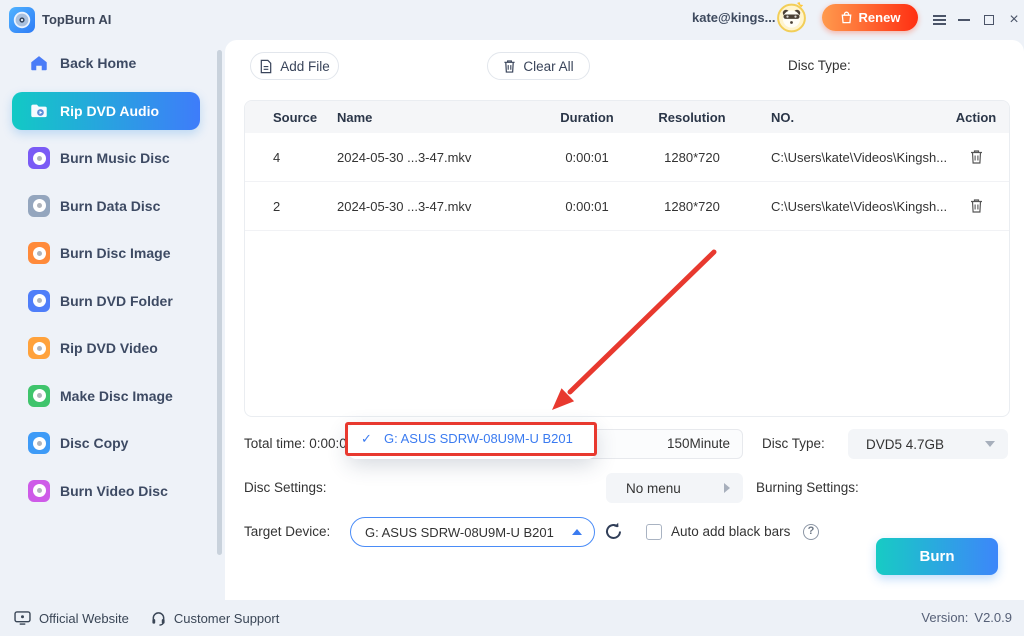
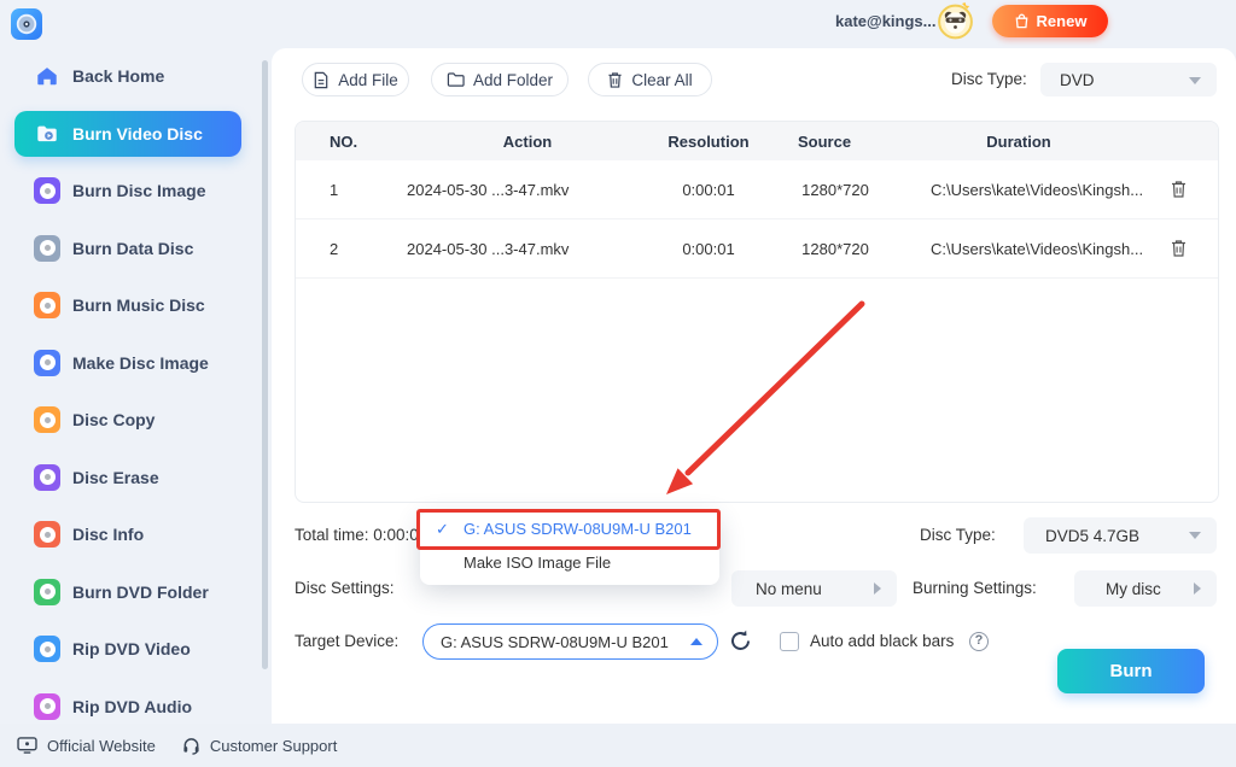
- TopBurn AI
  kate@kings...
  Renew
- ×
  Back Home
- Rip DVD Audio
+ Burn Video Disc
- Burn Music Disc
+ Burn Disc Image
  Burn Data Disc
- Burn Disc Image
+ Burn Music Disc
- Burn DVD Folder
+ Make Disc Image
- Rip DVD Video
+ Disc Copy
+ Disc Erase
+ Disc Info
- Make Disc Image
+ Burn DVD Folder
- Disc Copy
+ Rip DVD Video
- Burn Video Disc
+ Rip DVD Audio
  Add File
+ Add Folder
  Clear All
  Disc Type:
+ DVD
- Source
+ NO.
- Name
- Duration
+ Action
  Resolution
- NO.
+ Source
- Action
+ Duration
- 4
+ 1
  2024-05-30 ...3-47.mkv
  0:00:01
  1280*720
  C:\Users\kate\Videos\Kingsh...
  2
  2024-05-30 ...3-47.mkv
  0:00:01
  1280*720
  C:\Users\kate\Videos\Kingsh...
  Total time: 0:00:0
- 150Minute
  Disc Type:
  DVD5 4.7GB
  Disc Settings:
  No menu
  Burning Settings:
+ My disc
  Target Device:
  G: ASUS SDRW-08U9M-U B201
  Auto add black bars
  Burn
  ✓
  G: ASUS SDRW-08U9M-U B201
+ Make ISO Image File
  Official Website
  Customer Support
- Version:
- V2.0.9
